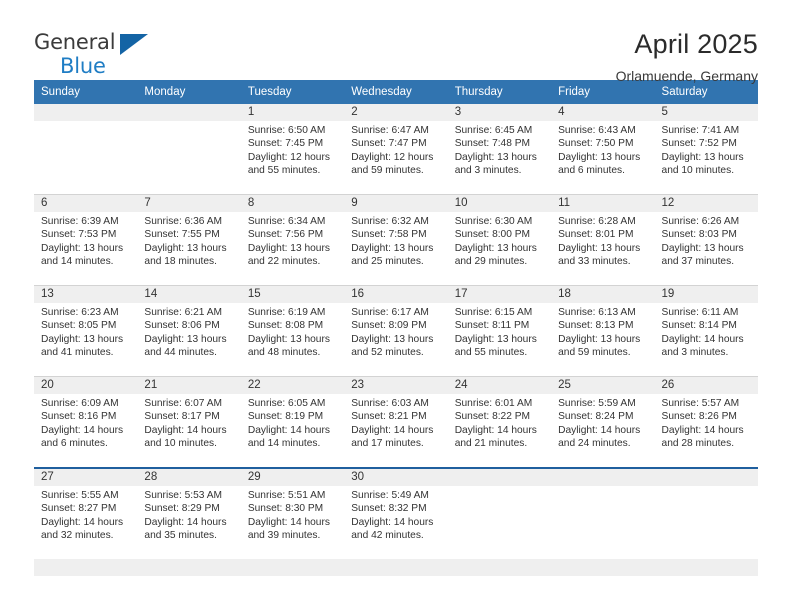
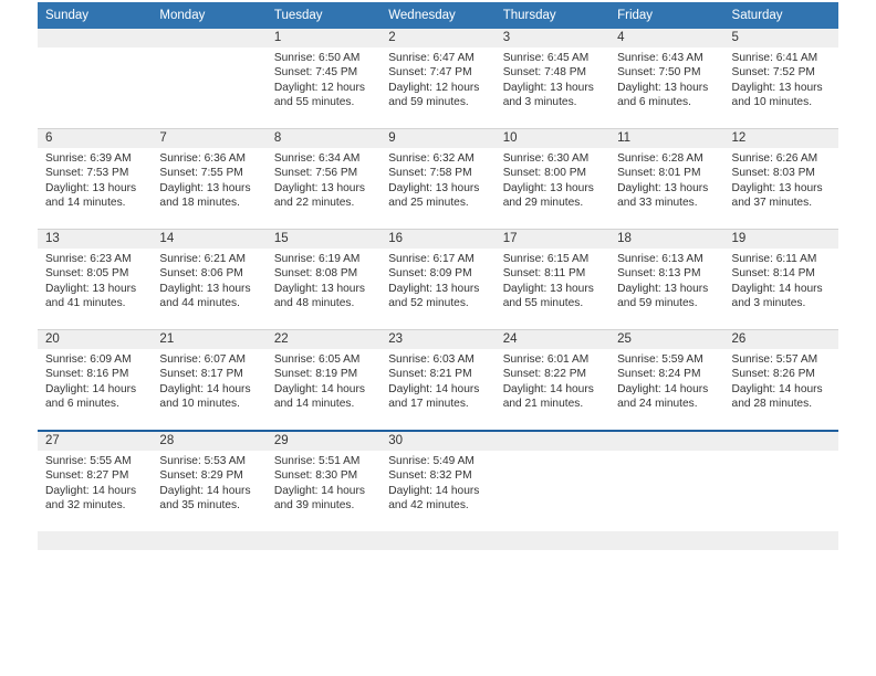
- General
- Blue
- April 2025
- Orlamuende, Germany
  Sunday	Monday	Tuesday	Wednesday	Thursday	Friday	Saturday
- 		1Sunrise: 6:50 AMSunset: 7:45 PMDaylight: 12 hoursand 55 minutes.	2Sunrise: 6:47 AMSunset: 7:47 PMDaylight: 12 hoursand 59 minutes.	3Sunrise: 6:45 AMSunset: 7:48 PMDaylight: 13 hoursand 3 minutes.	4Sunrise: 6:43 AMSunset: 7:50 PMDaylight: 13 hoursand 6 minutes.	5Sunrise: 7:41 AMSunset: 7:52 PMDaylight: 13 hoursand 10 minutes.
+ 		1Sunrise: 6:50 AMSunset: 7:45 PMDaylight: 12 hoursand 55 minutes.	2Sunrise: 6:47 AMSunset: 7:47 PMDaylight: 12 hoursand 59 minutes.	3Sunrise: 6:45 AMSunset: 7:48 PMDaylight: 13 hoursand 3 minutes.	4Sunrise: 6:43 AMSunset: 7:50 PMDaylight: 13 hoursand 6 minutes.	5Sunrise: 6:41 AMSunset: 7:52 PMDaylight: 13 hoursand 10 minutes.
  6Sunrise: 6:39 AMSunset: 7:53 PMDaylight: 13 hoursand 14 minutes.	7Sunrise: 6:36 AMSunset: 7:55 PMDaylight: 13 hoursand 18 minutes.	8Sunrise: 6:34 AMSunset: 7:56 PMDaylight: 13 hoursand 22 minutes.	9Sunrise: 6:32 AMSunset: 7:58 PMDaylight: 13 hoursand 25 minutes.	10Sunrise: 6:30 AMSunset: 8:00 PMDaylight: 13 hoursand 29 minutes.	11Sunrise: 6:28 AMSunset: 8:01 PMDaylight: 13 hoursand 33 minutes.	12Sunrise: 6:26 AMSunset: 8:03 PMDaylight: 13 hoursand 37 minutes.
  13Sunrise: 6:23 AMSunset: 8:05 PMDaylight: 13 hoursand 41 minutes.	14Sunrise: 6:21 AMSunset: 8:06 PMDaylight: 13 hoursand 44 minutes.	15Sunrise: 6:19 AMSunset: 8:08 PMDaylight: 13 hoursand 48 minutes.	16Sunrise: 6:17 AMSunset: 8:09 PMDaylight: 13 hoursand 52 minutes.	17Sunrise: 6:15 AMSunset: 8:11 PMDaylight: 13 hoursand 55 minutes.	18Sunrise: 6:13 AMSunset: 8:13 PMDaylight: 13 hoursand 59 minutes.	19Sunrise: 6:11 AMSunset: 8:14 PMDaylight: 14 hoursand 3 minutes.
  20Sunrise: 6:09 AMSunset: 8:16 PMDaylight: 14 hoursand 6 minutes.	21Sunrise: 6:07 AMSunset: 8:17 PMDaylight: 14 hoursand 10 minutes.	22Sunrise: 6:05 AMSunset: 8:19 PMDaylight: 14 hoursand 14 minutes.	23Sunrise: 6:03 AMSunset: 8:21 PMDaylight: 14 hoursand 17 minutes.	24Sunrise: 6:01 AMSunset: 8:22 PMDaylight: 14 hoursand 21 minutes.	25Sunrise: 5:59 AMSunset: 8:24 PMDaylight: 14 hoursand 24 minutes.	26Sunrise: 5:57 AMSunset: 8:26 PMDaylight: 14 hoursand 28 minutes.
  27Sunrise: 5:55 AMSunset: 8:27 PMDaylight: 14 hoursand 32 minutes.	28Sunrise: 5:53 AMSunset: 8:29 PMDaylight: 14 hoursand 35 minutes.	29Sunrise: 5:51 AMSunset: 8:30 PMDaylight: 14 hoursand 39 minutes.	30Sunrise: 5:49 AMSunset: 8:32 PMDaylight: 14 hoursand 42 minutes.
